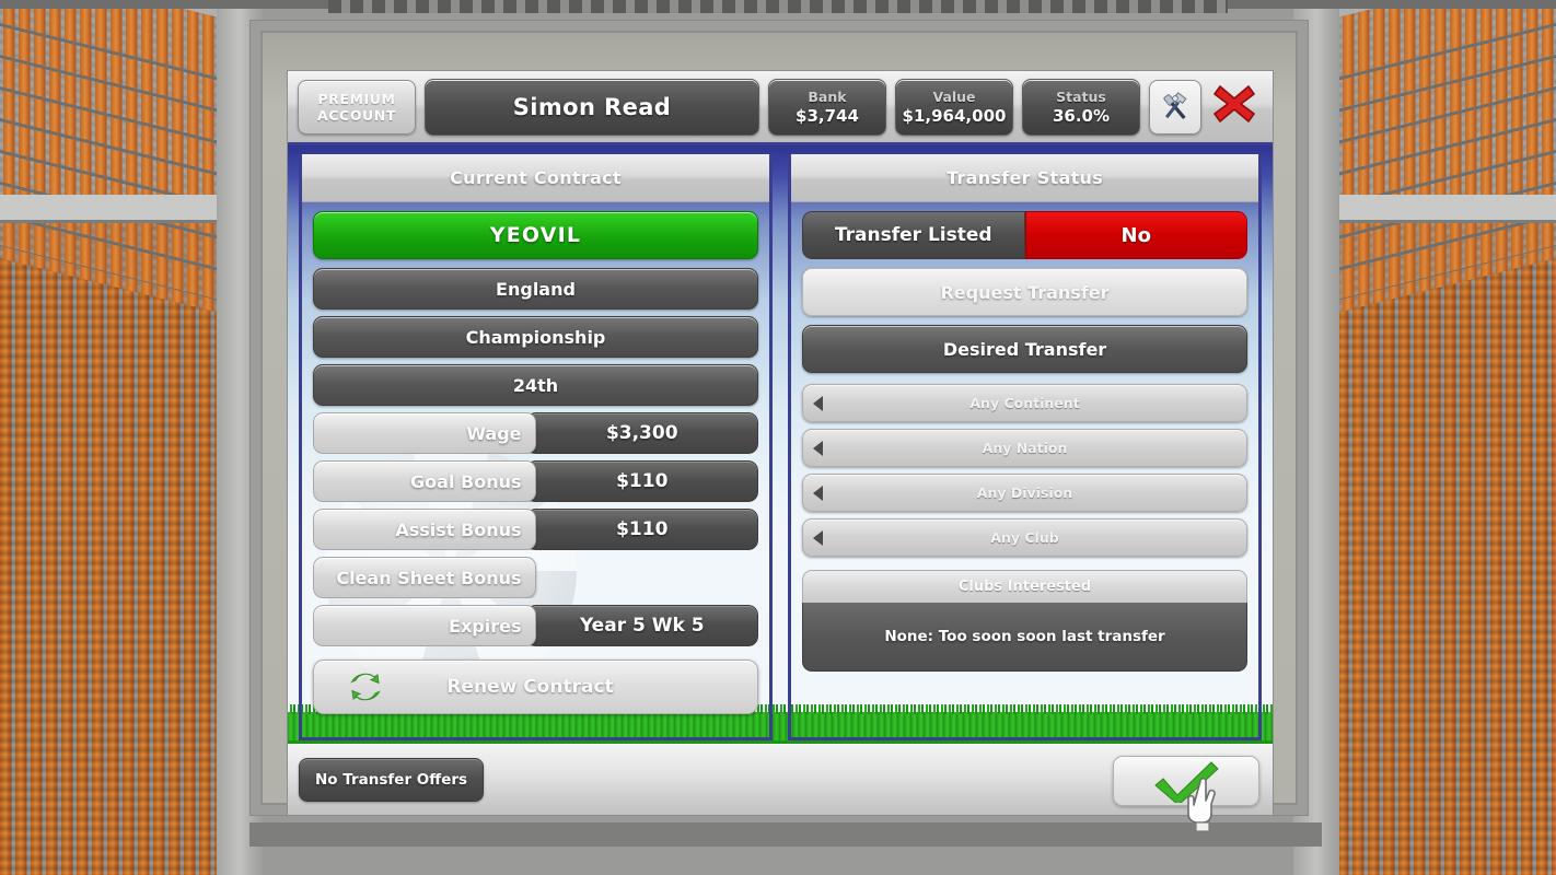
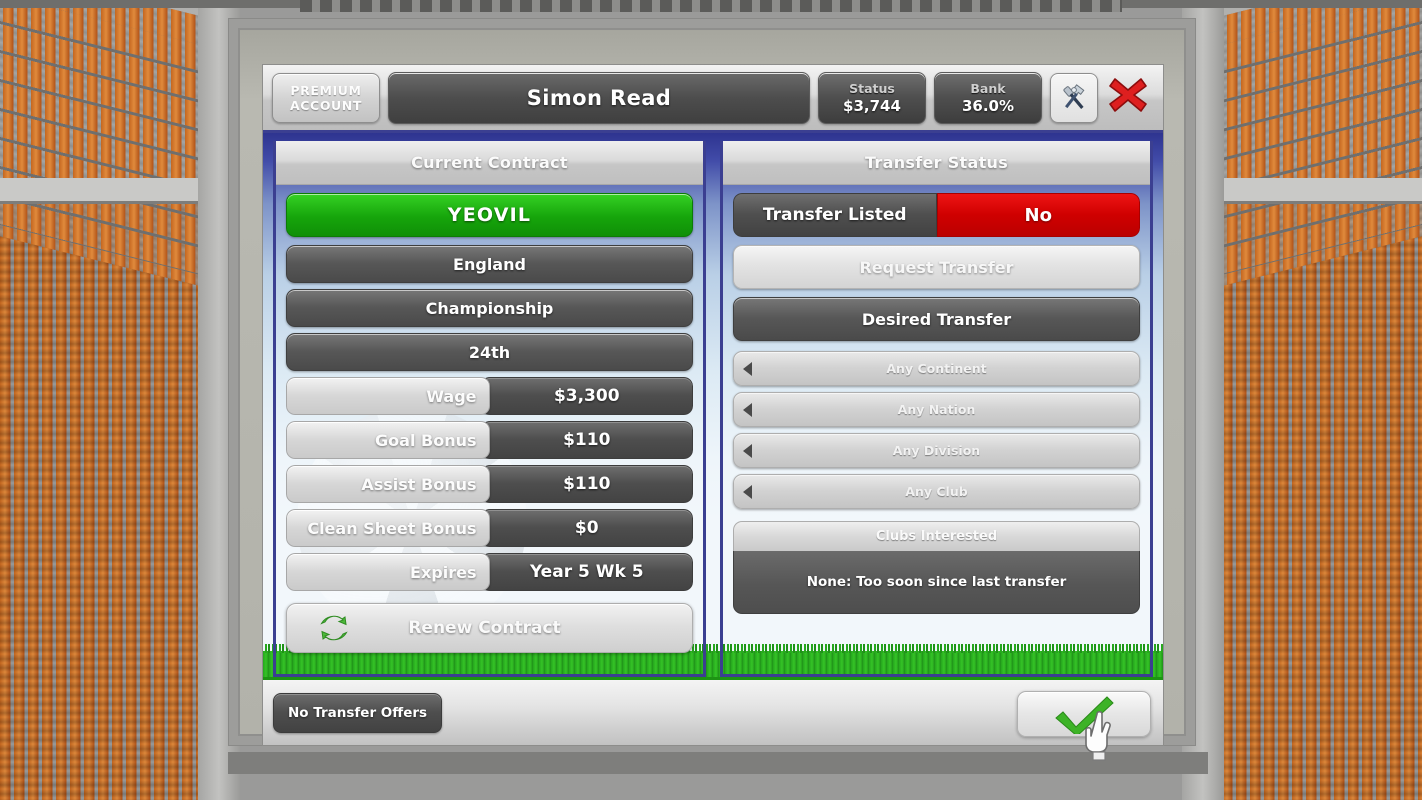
  PREMIUM
  ACCOUNT
  Simon Read
- Bank
+ Status
  $3,744
- Value
- $1,964,000
- Status
+ Bank
  36.0%
  Current Contract
  YEOVIL
  England
  Championship
  24th
  Wage
  $3,300
  Goal Bonus
  $110
  Assist Bonus
  $110
  Clean Sheet Bonus
+ $0
  Expires
  Year 5 Wk 5
  Renew Contract
  Transfer Status
  Transfer Listed
  No
  Request Transfer
  Desired Transfer
  Any Continent
  Any Nation
  Any Division
  Any Club
  Clubs Interested
- None: Too soon soon last transfer
+ None: Too soon since last transfer
  No Transfer Offers
